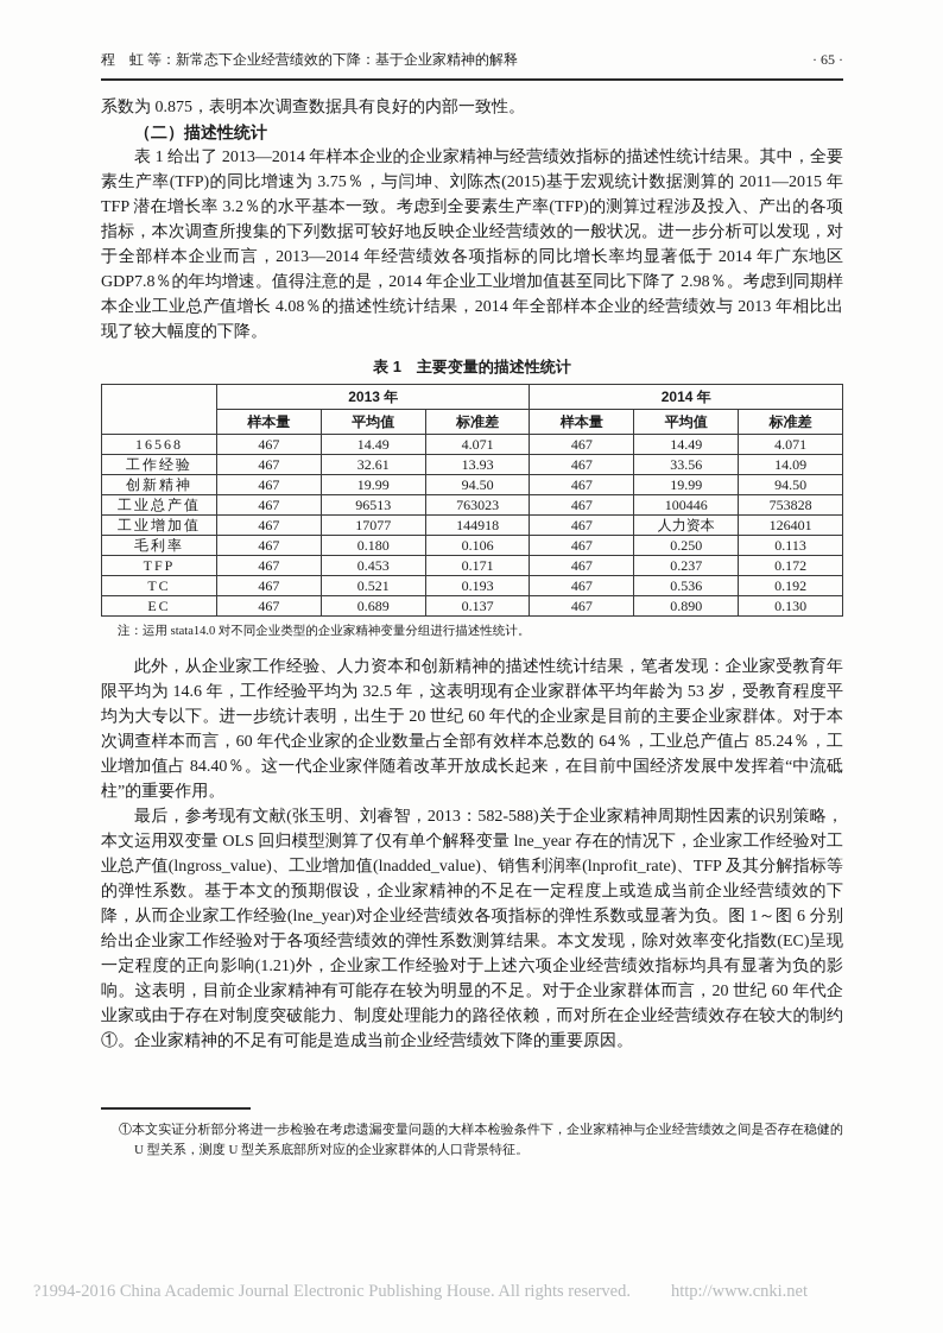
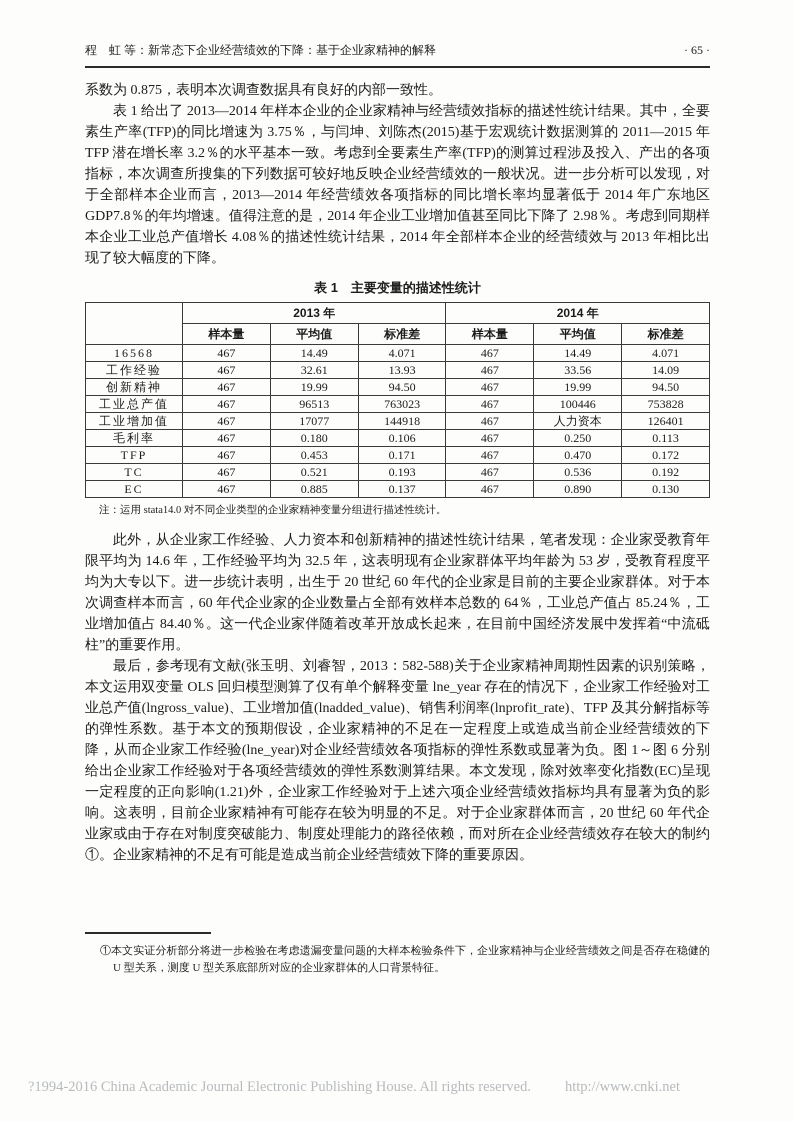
  程 虹 等：新常态下企业经营绩效的下降：基于企业家精神的解释
  · 65 ·
  系数为 0.875，表明本次调查数据具有良好的内部一致性。
- （二）描述性统计
  表 1 给出了 2013—2014 年样本企业的企业家精神与经营绩效指标的描述性统计结果。其中，全要素生产率(TFP)的同比增速为 3.75％，与闫坤、刘陈杰(2015)基于宏观统计数据测算的 2011—2015 年 TFP 潜在增长率 3.2％的水平基本一致。考虑到全要素生产率(TFP)的测算过程涉及投入、产出的各项指标，本次调查所搜集的下列数据可较好地反映企业经营绩效的一般状况。进一步分析可以发现，对于全部样本企业而言，2013—2014 年经营绩效各项指标的同比增长率均显著低于 2014 年广东地区 GDP7.8％的年均增速。值得注意的是，2014 年企业工业增加值甚至同比下降了 2.98％。考虑到同期样本企业工业总产值增长 4.08％的描述性统计结果，2014 年全部样本企业的经营绩效与 2013 年相比出现了较大幅度的下降。
  表 1 主要变量的描述性统计
  	2013 年	2014 年
  样本量	平均值	标准差	样本量	平均值	标准差
  16568	467	14.49	4.071	467	14.49	4.071
  工作经验	467	32.61	13.93	467	33.56	14.09
  创新精神	467	19.99	94.50	467	19.99	94.50
  工业总产值	467	96513	763023	467	100446	753828
  工业增加值	467	17077	144918	467	人力资本	126401
  毛利率	467	0.180	0.106	467	0.250	0.113
- TFP	467	0.453	0.171	467	0.237	0.172
+ TFP	467	0.453	0.171	467	0.470	0.172
  TC	467	0.521	0.193	467	0.536	0.192
- EC	467	0.689	0.137	467	0.890	0.130
+ EC	467	0.885	0.137	467	0.890	0.130
  注：运用 stata14.0 对不同企业类型的企业家精神变量分组进行描述性统计。
  此外，从企业家工作经验、人力资本和创新精神的描述性统计结果，笔者发现：企业家受教育年限平均为 14.6 年，工作经验平均为 32.5 年，这表明现有企业家群体平均年龄为 53 岁，受教育程度平均为大专以下。进一步统计表明，出生于 20 世纪 60 年代的企业家是目前的主要企业家群体。对于本次调查样本而言，60 年代企业家的企业数量占全部有效样本总数的 64％，工业总产值占 85.24％，工业增加值占 84.40％。这一代企业家伴随着改革开放成长起来，在目前中国经济发展中发挥着“中流砥柱”的重要作用。
  最后，参考现有文献(张玉明、刘睿智，2013：582-588)关于企业家精神周期性因素的识别策略，本文运用双变量 OLS 回归模型测算了仅有单个解释变量 lne_year 存在的情况下，企业家工作经验对工业总产值(lngross_value)、工业增加值(lnadded_value)、销售利润率(lnprofit_rate)、TFP 及其分解指标等的弹性系数。基于本文的预期假设，企业家精神的不足在一定程度上或造成当前企业经营绩效的下降，从而企业家工作经验(lne_year)对企业经营绩效各项指标的弹性系数或显著为负。图 1～图 6 分别给出企业家工作经验对于各项经营绩效的弹性系数测算结果。本文发现，除对效率变化指数(EC)呈现一定程度的正向影响(1.21)外，企业家工作经验对于上述六项企业经营绩效指标均具有显著为负的影响。这表明，目前企业家精神有可能存在较为明显的不足。对于企业家群体而言，20 世纪 60 年代企业家或由于存在对制度突破能力、制度处理能力的路径依赖，而对所在企业经营绩效存在较大的制约①。企业家精神的不足有可能是造成当前企业经营绩效下降的重要原因。
  ①本文实证分析部分将进一步检验在考虑遗漏变量问题的大样本检验条件下，企业家精神与企业经营绩效之间是否存在稳健的 U 型关系，测度 U 型关系底部所对应的企业家群体的人口背景特征。
  ?1994-2016 China Academic Journal Electronic Publishing House. All rights reserved.
  http://www.cnki.net
